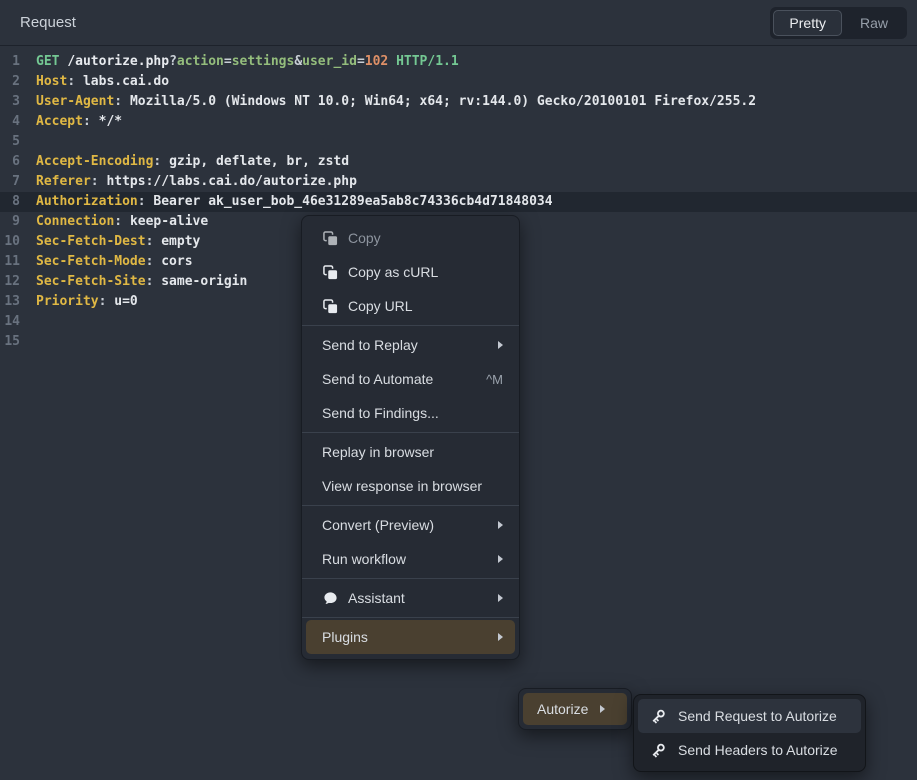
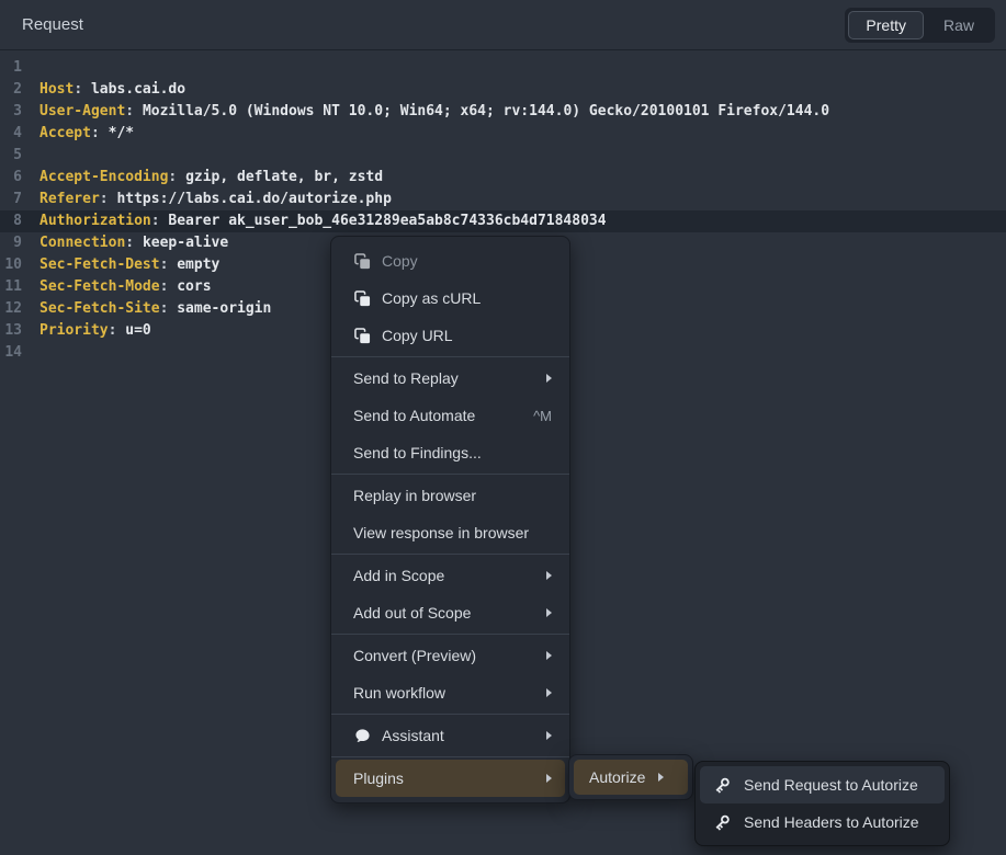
  Request
  Pretty
  Raw
  1
- GET /autorize.php?action=settings&user_id=102 HTTP/1.1
  2
  Host: labs.cai.do
  3
- User-Agent: Mozilla/5.0 (Windows NT 10.0; Win64; x64; rv:144.0) Gecko/20100101 Firefox/255.2
+ User-Agent: Mozilla/5.0 (Windows NT 10.0; Win64; x64; rv:144.0) Gecko/20100101 Firefox/144.0
  4
  Accept: */*
  5
  6
  Accept-Encoding: gzip, deflate, br, zstd
  7
  Referer: https://labs.cai.do/autorize.php
  8
  Authorization: Bearer ak_user_bob_46e31289ea5ab8c74336cb4d71848034
  9
  Connection: keep-alive
  10
  Sec-Fetch-Dest: empty
  11
  Sec-Fetch-Mode: cors
  12
  Sec-Fetch-Site: same-origin
  13
  Priority: u=0
  14
- 15
  Copy
  Copy as cURL
  Copy URL
  Send to Replay
  Send to Automate
  ^M
  Send to Findings...
  Replay in browser
  View response in browser
+ Add in Scope
+ Add out of Scope
  Convert (Preview)
  Run workflow
  Assistant
  Plugins
  Autorize
  Send Request to Autorize
  Send Headers to Autorize
